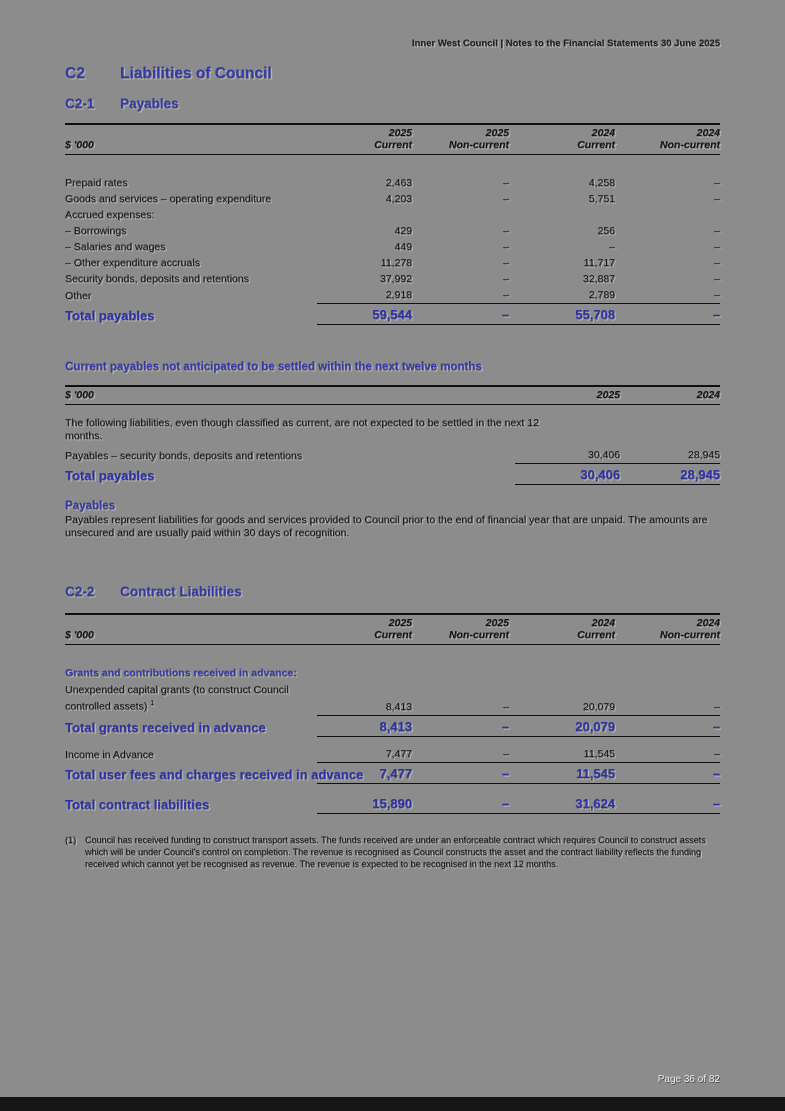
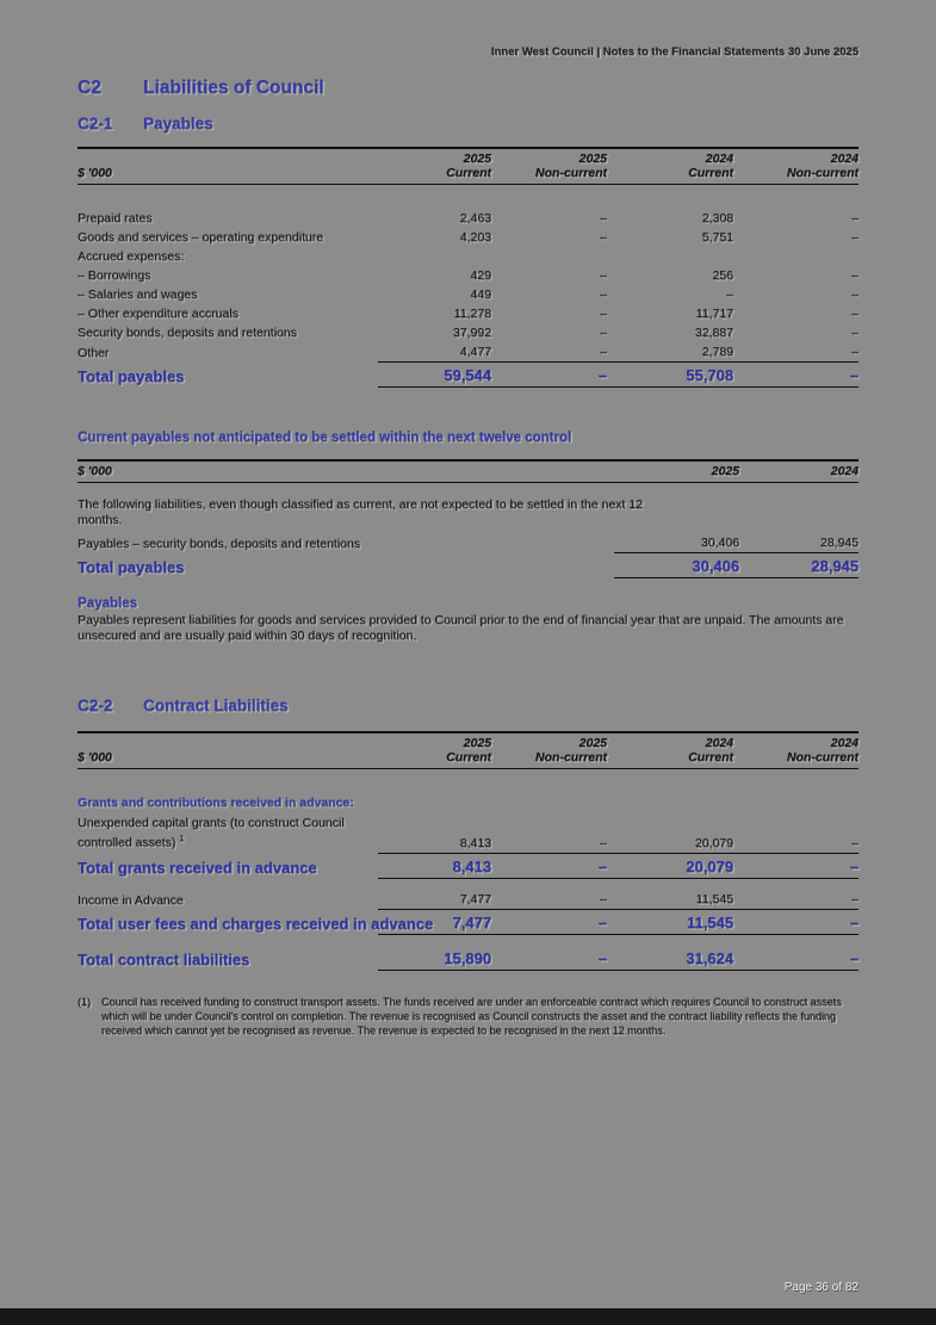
  Inner West Council | Notes to the Financial Statements 30 June 2025
  C2
  Liabilities of Council
  C2-1
  Payables
  $ '000	2025Current	2025Non-current	2024Current	2024Non-current
- Prepaid rates	2,463	–	4,258	–
+ Prepaid rates	2,463	–	2,308	–
  Goods and services – operating expenditure	4,203	–	5,751	–
  Accrued expenses:
  – Borrowings	429	–	256	–
  – Salaries and wages	449	–	–	–
  – Other expenditure accruals	11,278	–	11,717	–
  Security bonds, deposits and retentions	37,992	–	32,887	–
- Other	2,918	–	2,789	–
+ Other	4,477	–	2,789	–
  Total payables	59,544	–	55,708	–
- Current payables not anticipated to be settled within the next twelve months
+ Current payables not anticipated to be settled within the next twelve control
  $ '000	2025	2024
  The following liabilities, even though classified as current, are not expected to be settled in the next 12 months.
  Payables – security bonds, deposits and retentions	30,406	28,945
  Total payables	30,406	28,945
  Payables
  Payables represent liabilities for goods and services provided to Council prior to the end of financial year that are unpaid. The amounts are unsecured and are usually paid within 30 days of recognition.
  C2-2
  Contract Liabilities
  $ '000	2025Current	2025Non-current	2024Current	2024Non-current
  Grants and contributions received in advance:
  Unexpended capital grants (to construct Council controlled assets)	8,413	–	20,079	–
  Total grants received in advance	8,413	–	20,079	–
  Income in Advance	7,477	–	11,545	–
  Total user fees and charges received in advance	7,477	–	11,545	–
  Total contract liabilities	15,890	–	31,624	–
  (1)
  Council has received funding to construct transport assets. The funds received are under an enforceable contract which requires Council to construct assets which will be under Council's control on completion. The revenue is recognised as Council constructs the asset and the contract liability reflects the funding received which cannot yet be recognised as revenue. The revenue is expected to be recognised in the next 12 months.
  Page 36 of 82
